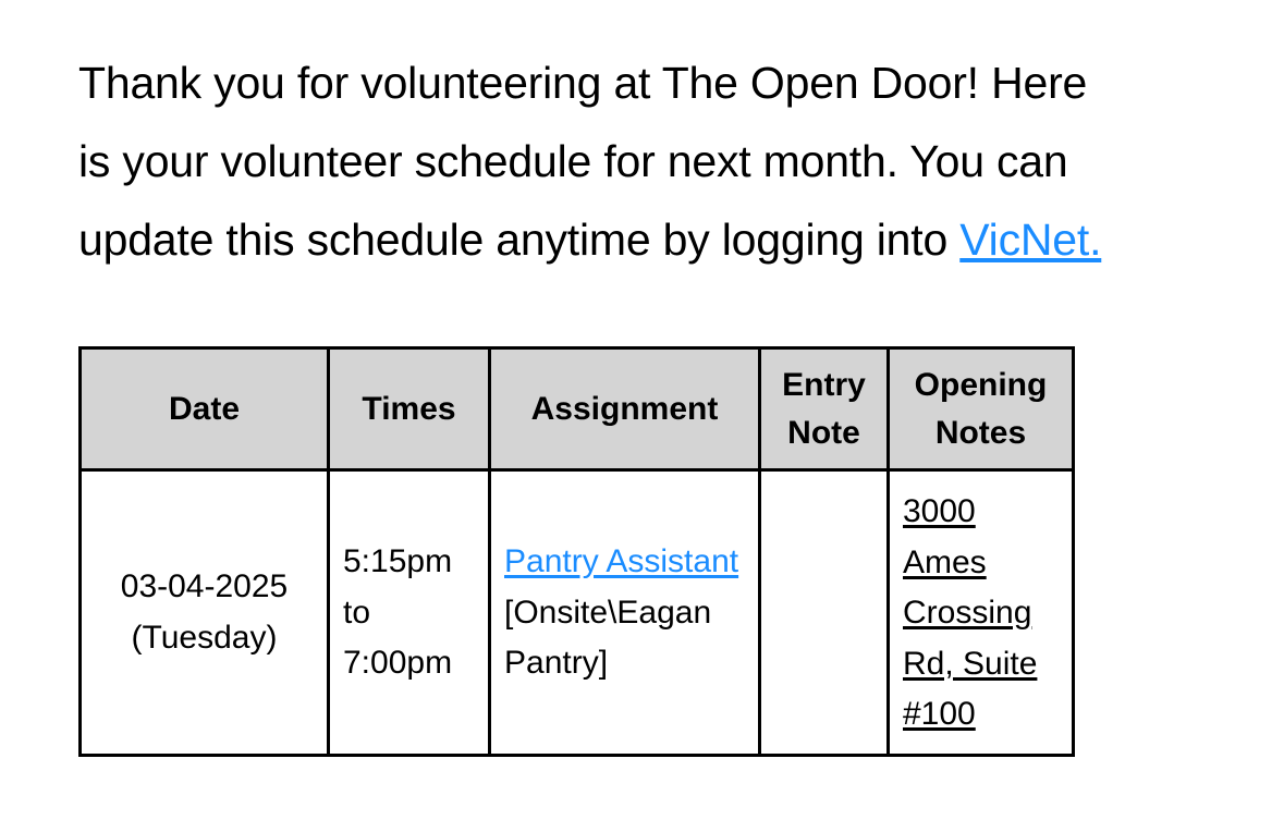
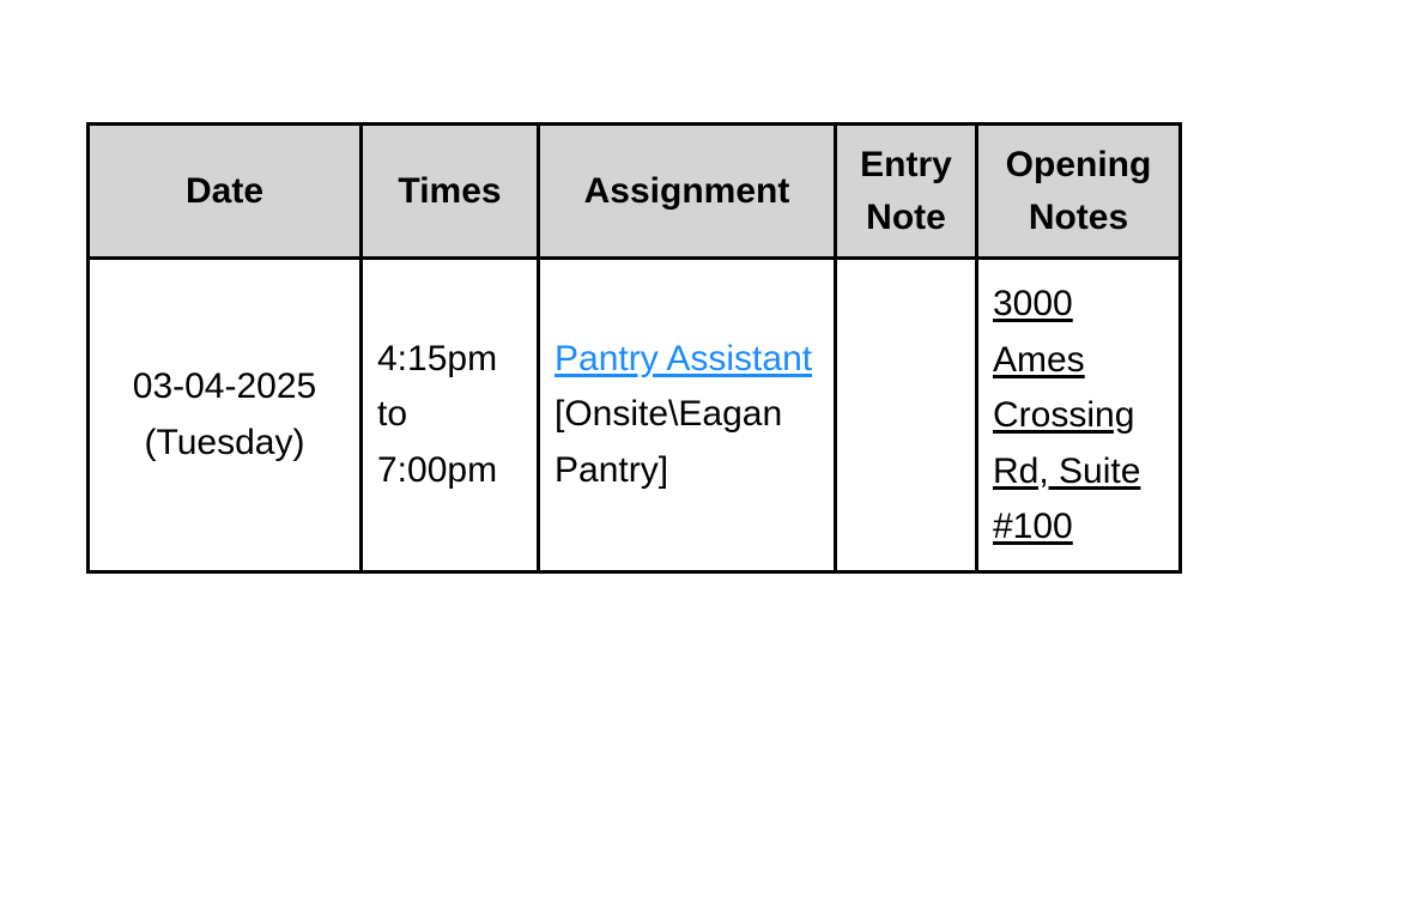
- Thank you for volunteering at The Open Door! Here is your volunteer schedule for next month. You can update this schedule anytime by logging into VicNet.
  Date	Times	Assignment	Entry Note	Opening Notes
- 03-04-2025 (Tuesday)	5:15pm to 7:00pm	Pantry Assistant [Onsite\Eagan Pantry]		3000 Ames Crossing Rd, Suite #100
+ 03-04-2025 (Tuesday)	4:15pm to 7:00pm	Pantry Assistant [Onsite\Eagan Pantry]		3000 Ames Crossing Rd, Suite #100
